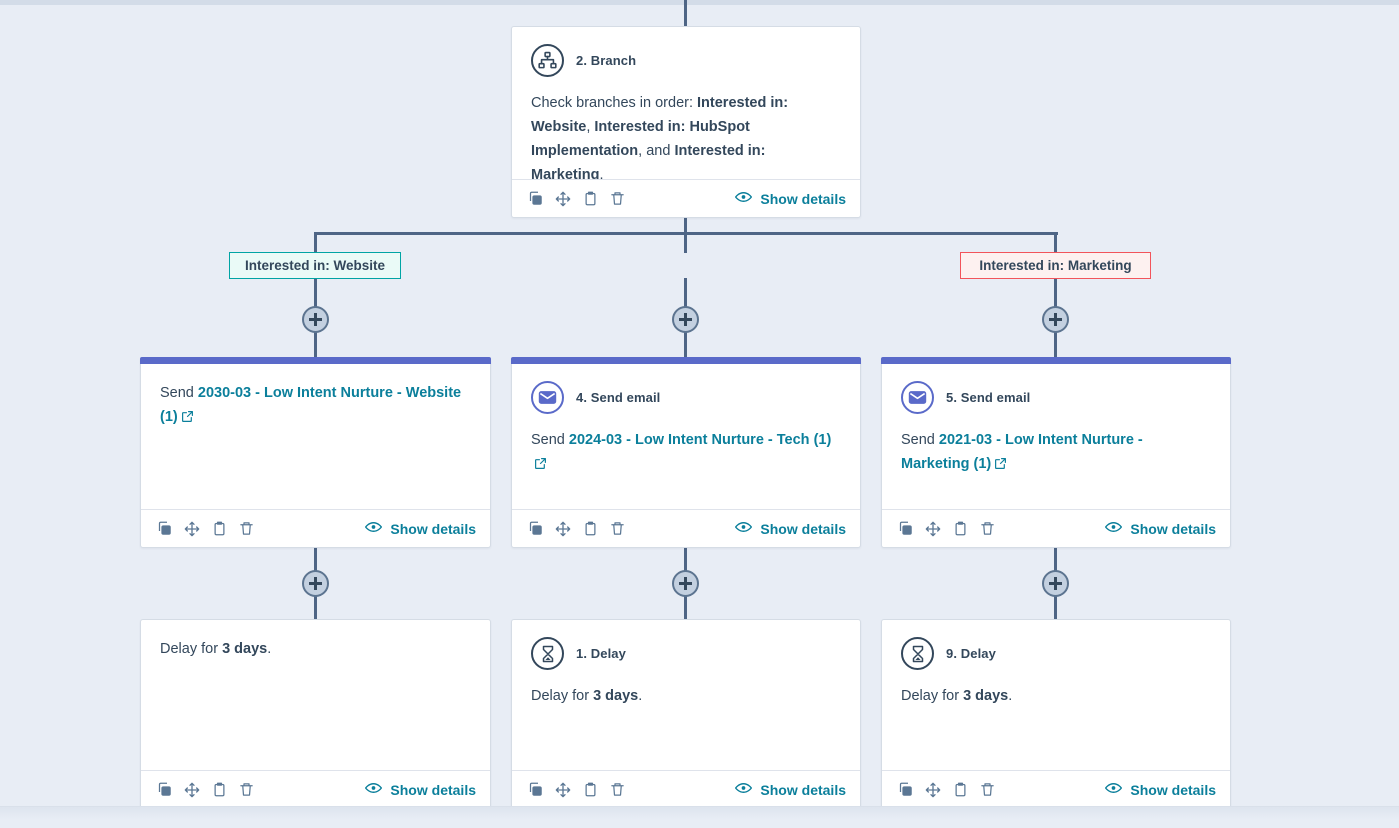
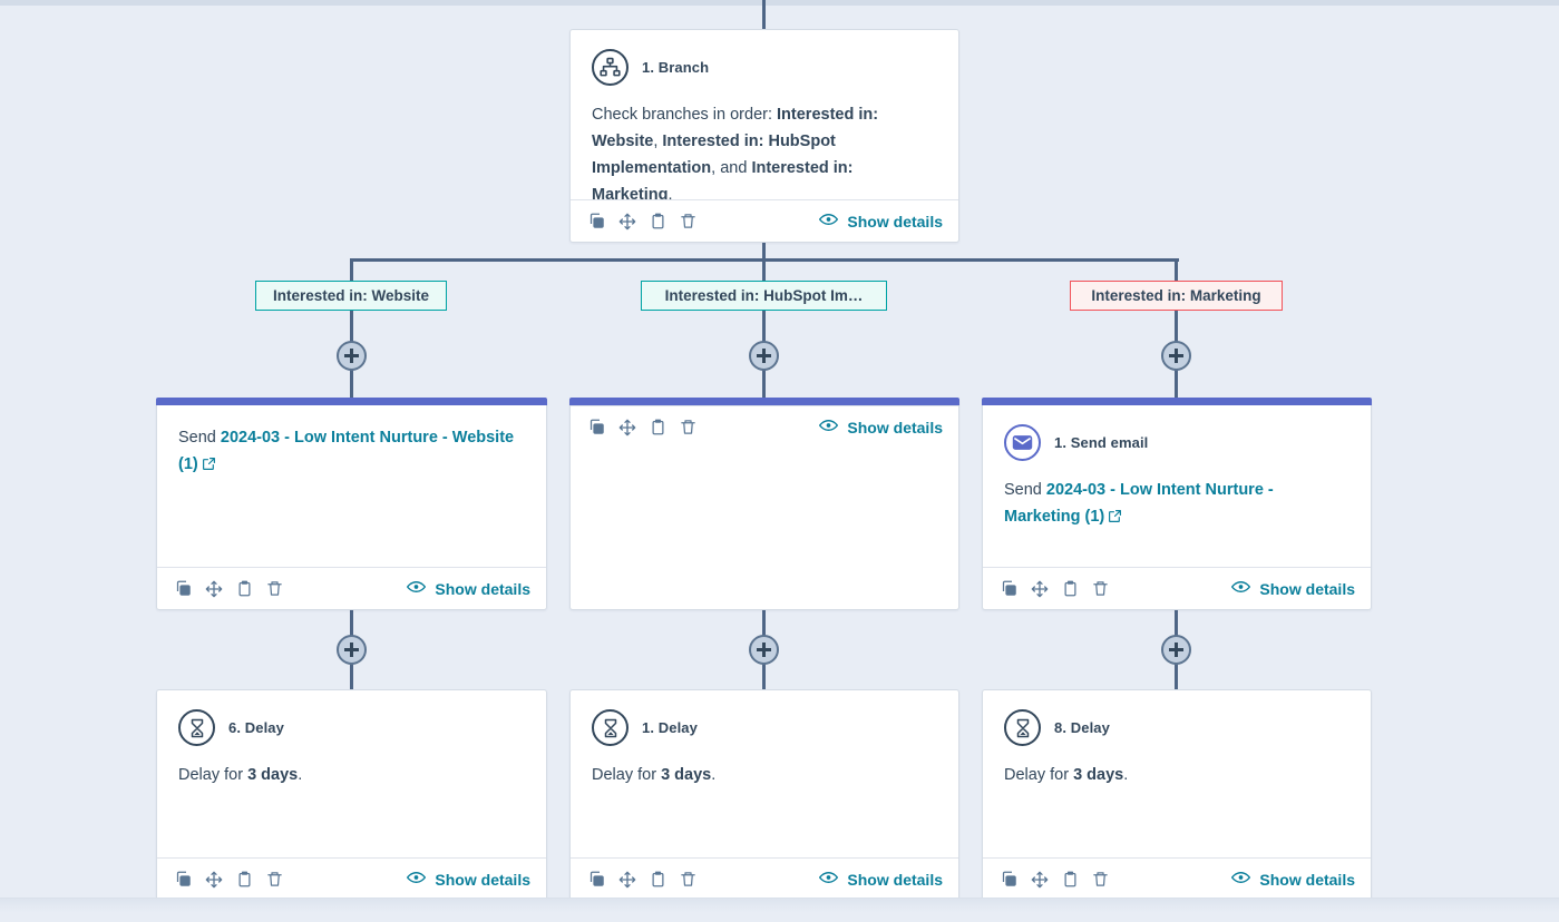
- 2. Branch
+ 1. Branch
  Check branches in order: Interested in: Website, Interested in: HubSpot Implementation, and Interested in: Marketing.
  Show details
  Interested in: Website
+ Interested in: HubSpot Im…
  Interested in: Marketing
- Send 2030-03 - Low Intent Nurture - Website (1)
+ Send 2024-03 - Low Intent Nurture - Website (1)
  Show details
- 4. Send email
- Send 2024-03 - Low Intent Nurture - Tech (1)
  Show details
- 5. Send email
+ 1. Send email
- Send 2021-03 - Low Intent Nurture - Marketing (1)
+ Send 2024-03 - Low Intent Nurture - Marketing (1)
  Show details
+ 6. Delay
  Delay for 3 days.
  Show details
  1. Delay
  Delay for 3 days.
  Show details
- 9. Delay
+ 8. Delay
  Delay for 3 days.
  Show details
